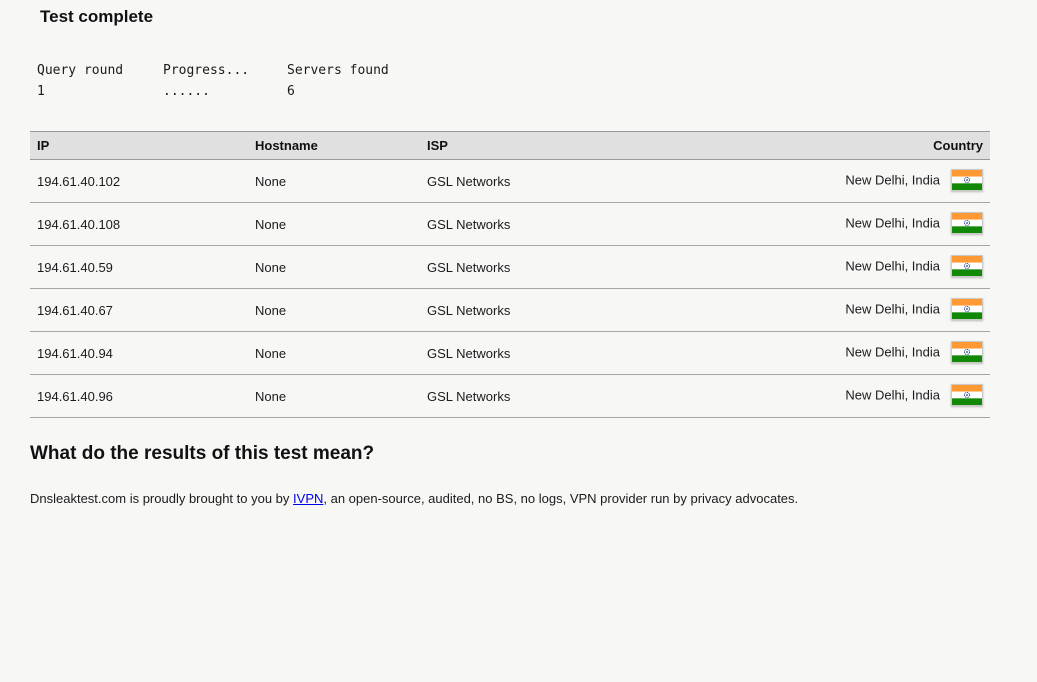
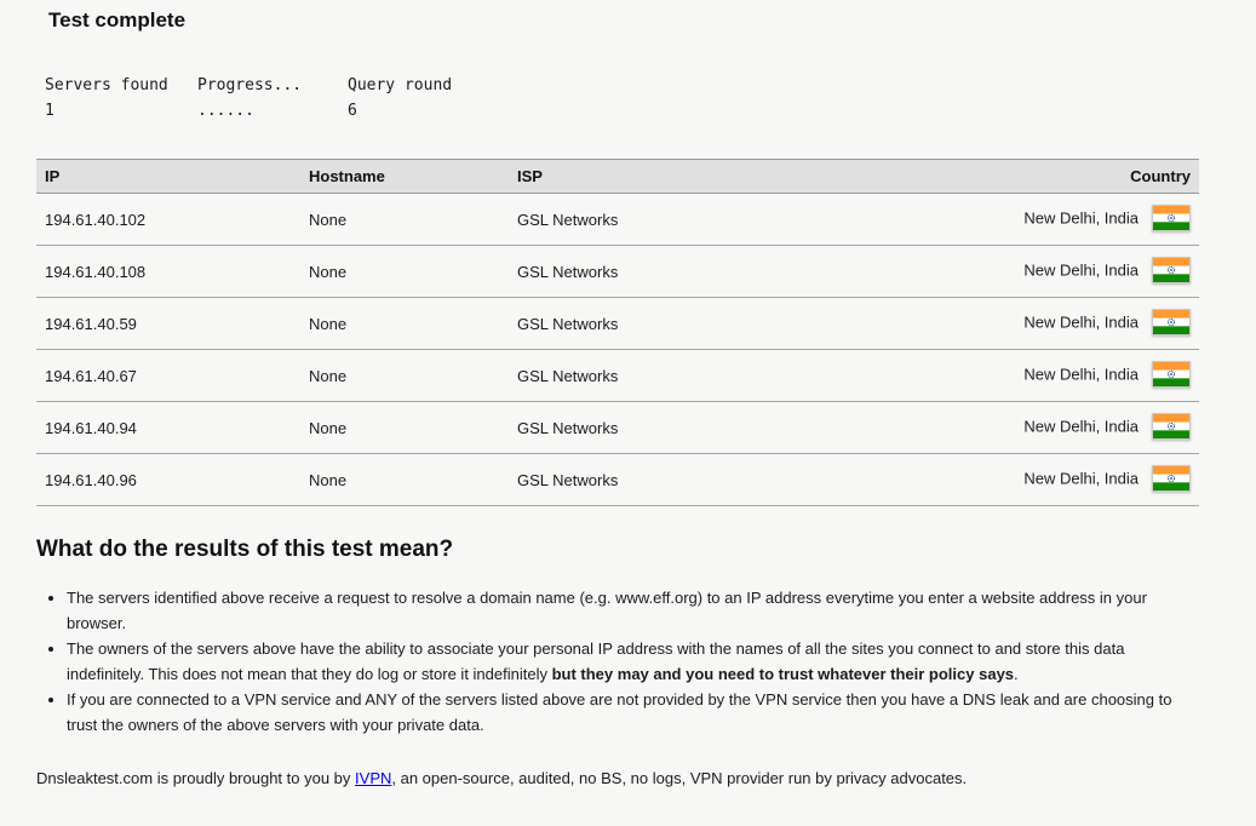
  Test complete
- Query round
+ Servers found
  Progress...
- Servers found
+ Query round
  1
  ......
  6
  IP	Hostname	ISP	Country
  194.61.40.102	None	GSL Networks	New Delhi, India
  194.61.40.108	None	GSL Networks	New Delhi, India
  194.61.40.59	None	GSL Networks	New Delhi, India
  194.61.40.67	None	GSL Networks	New Delhi, India
  194.61.40.94	None	GSL Networks	New Delhi, India
  194.61.40.96	None	GSL Networks	New Delhi, India
  What do the results of this test mean?
+ The servers identified above receive a request to resolve a domain name (e.g. www.eff.org) to an IP address everytime you enter a website address in your browser.
+ The owners of the servers above have the ability to associate your personal IP address with the names of all the sites you connect to and store this data indefinitely. This does not mean that they do log or store it indefinitely but they may and you need to trust whatever their policy says.
+ If you are connected to a VPN service and ANY of the servers listed above are not provided by the VPN service then you have a DNS leak and are choosing to trust the owners of the above servers with your private data.
  Dnsleaktest.com is proudly brought to you by IVPN, an open-source, audited, no BS, no logs, VPN provider run by privacy advocates.
